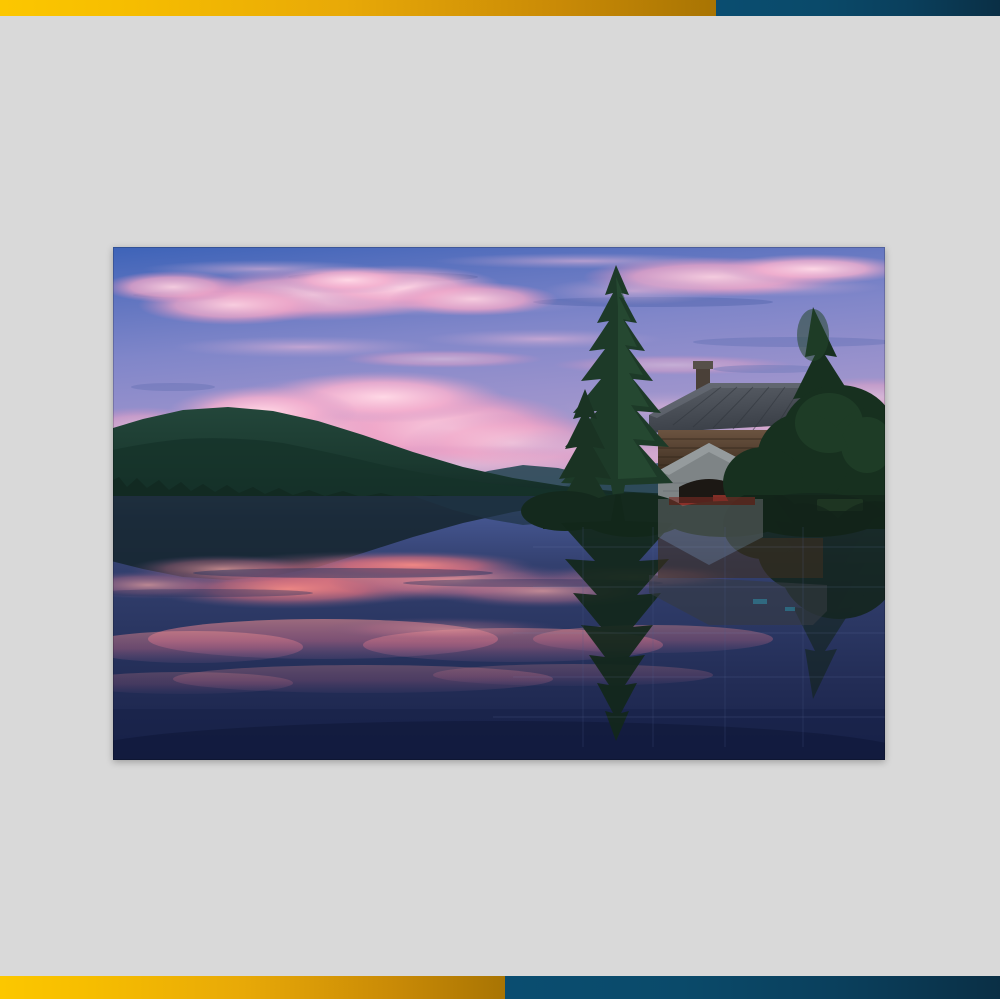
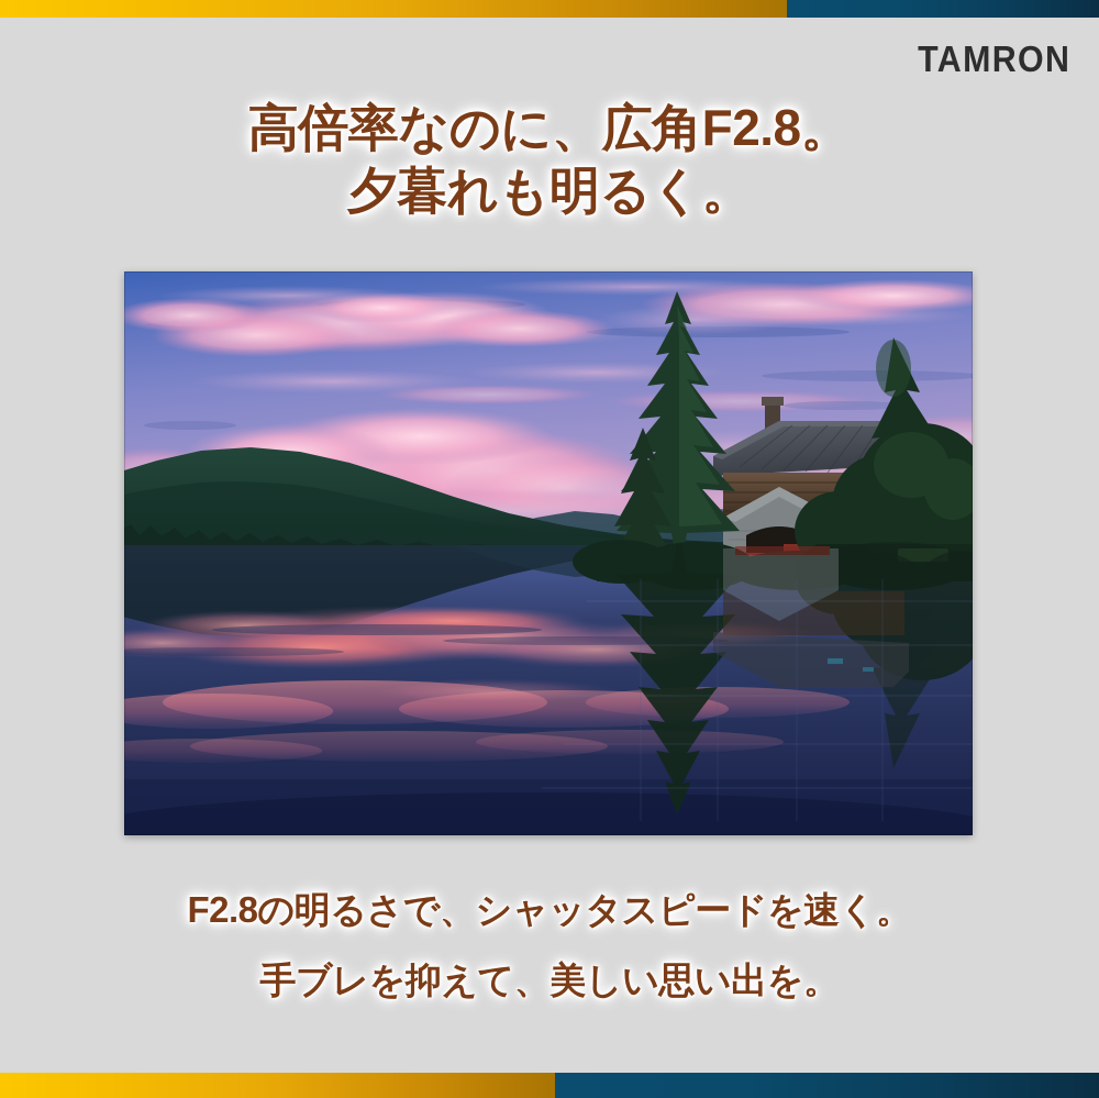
+ TAMRON
+ 高倍率なのに、広角F2.8。
+ 夕暮れも明るく。
+ F2.8の明るさで、シャッタスピードを速く。
+ 手ブレを抑えて、美しい思い出を。
